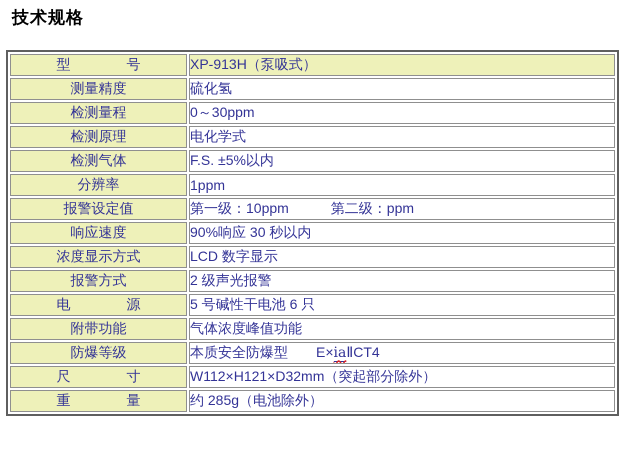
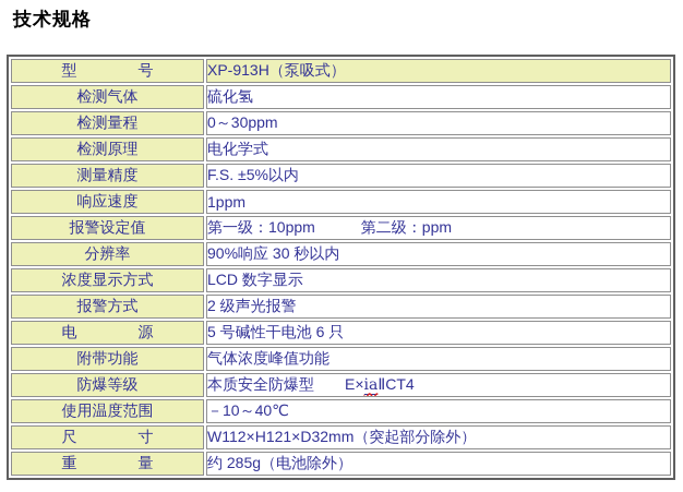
  技术规格
  型 号	XP-913H（泵吸式）
- 测量精度	硫化氢
+ 检测气体	硫化氢
  检测量程	0～30ppm
  检测原理	电化学式
- 检测气体	F.S. ±5%以内
+ 测量精度	F.S. ±5%以内
- 分辨率	1ppm
+ 响应速度	1ppm
  报警设定值	第一级：10ppm 第二级：ppm
- 响应速度	90%响应 30 秒以内
+ 分辨率	90%响应 30 秒以内
  浓度显示方式	LCD 数字显示
  报警方式	2 级声光报警
  电 源	5 号碱性干电池 6 只
  附带功能	气体浓度峰值功能
  防爆等级	本质安全防爆型 E×iaⅡCT4
+ 使用温度范围	－10～40℃
  尺 寸	W112×H121×D32mm（突起部分除外）
  重 量	约 285g（电池除外）
